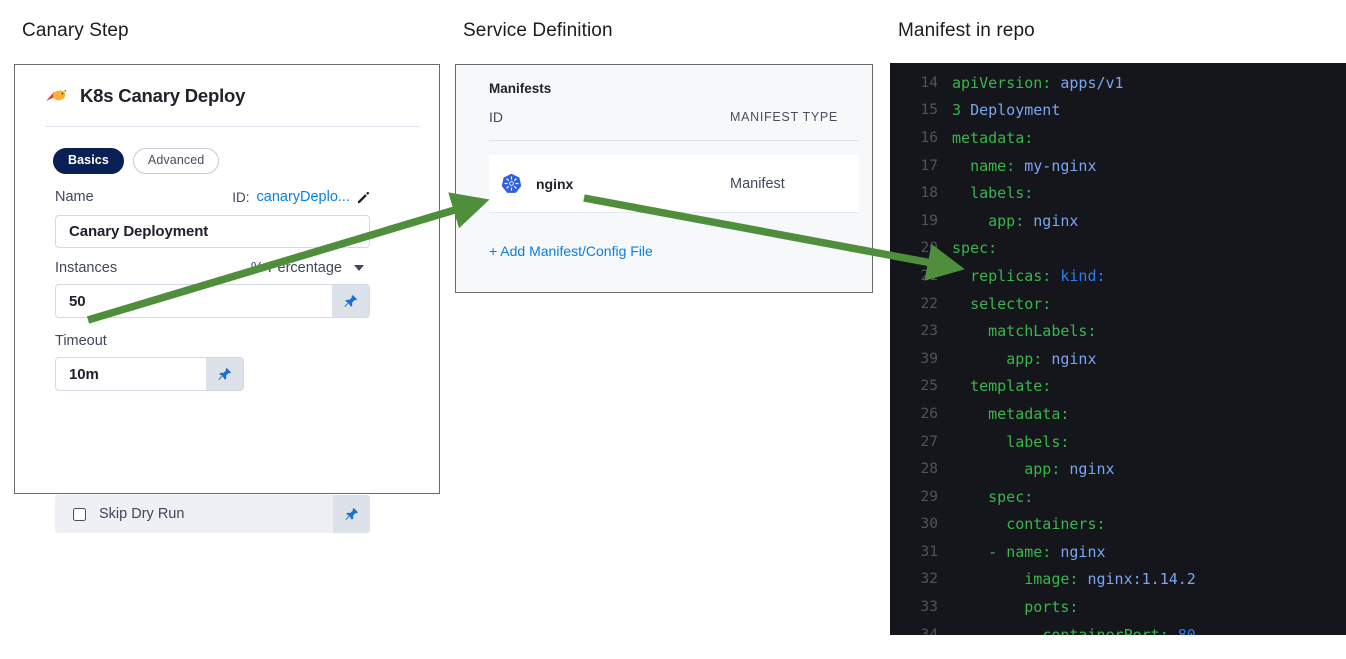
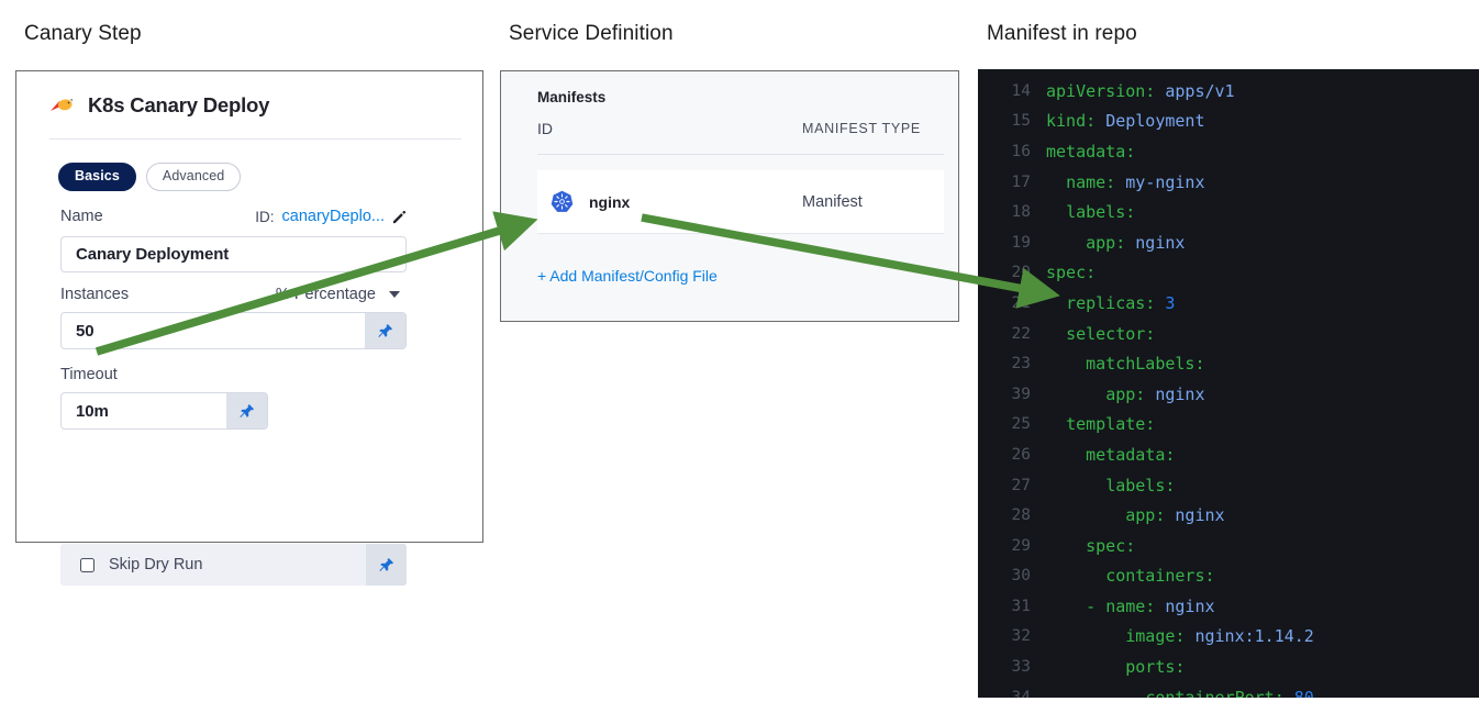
  Canary Step
  K8s Canary Deploy
  Basics
  Advanced
  Name
  ID:
  canaryDeplo...
  Canary Deployment
  Instances
  ercentage
  50
  Timeout
  10m
  Skip Dry Run
  Service Definition
  Manifests
  ID
  MANIFEST TYPE
  nginx
  Manifest
  + Add Manifest/Config File
  Manifest in repo
  14
  apiVersion: apps/v1
  15
- 3 Deployment
+ kind: Deployment
  16
  metadata:
  17
  name: my-nginx
  18
  labels:
  19
  app: nginx
  20
  spec:
  21
- replicas: kind:
+ replicas: 3
  22
  selector:
  23
  matchLabels:
  39
  app: nginx
  25
  template:
  26
  metadata:
  27
  labels:
  28
  app: nginx
  29
  spec:
  30
  containers:
  31
  - name: nginx
  32
  image: nginx:1.14.2
  33
  ports:
  34
  - containerPort: 80
